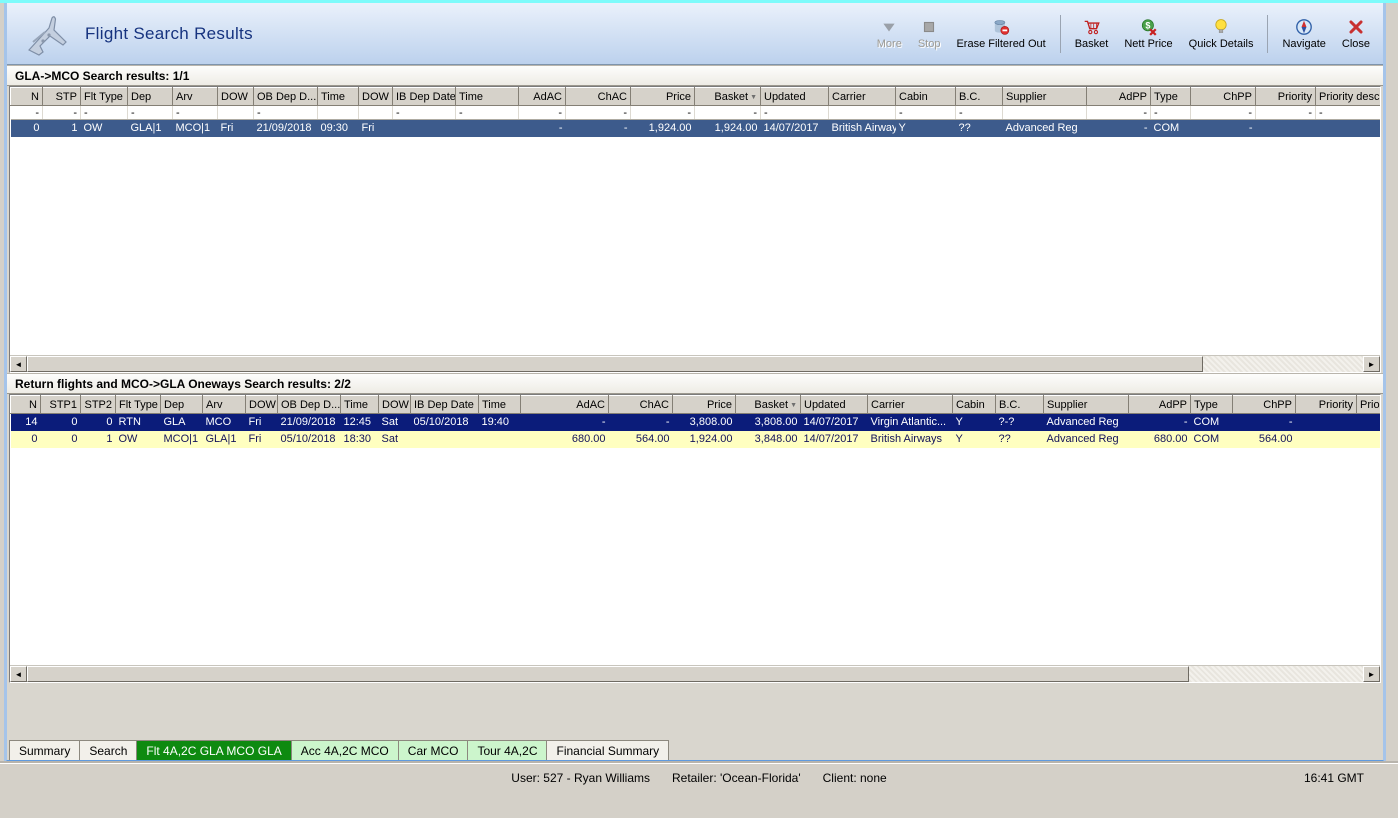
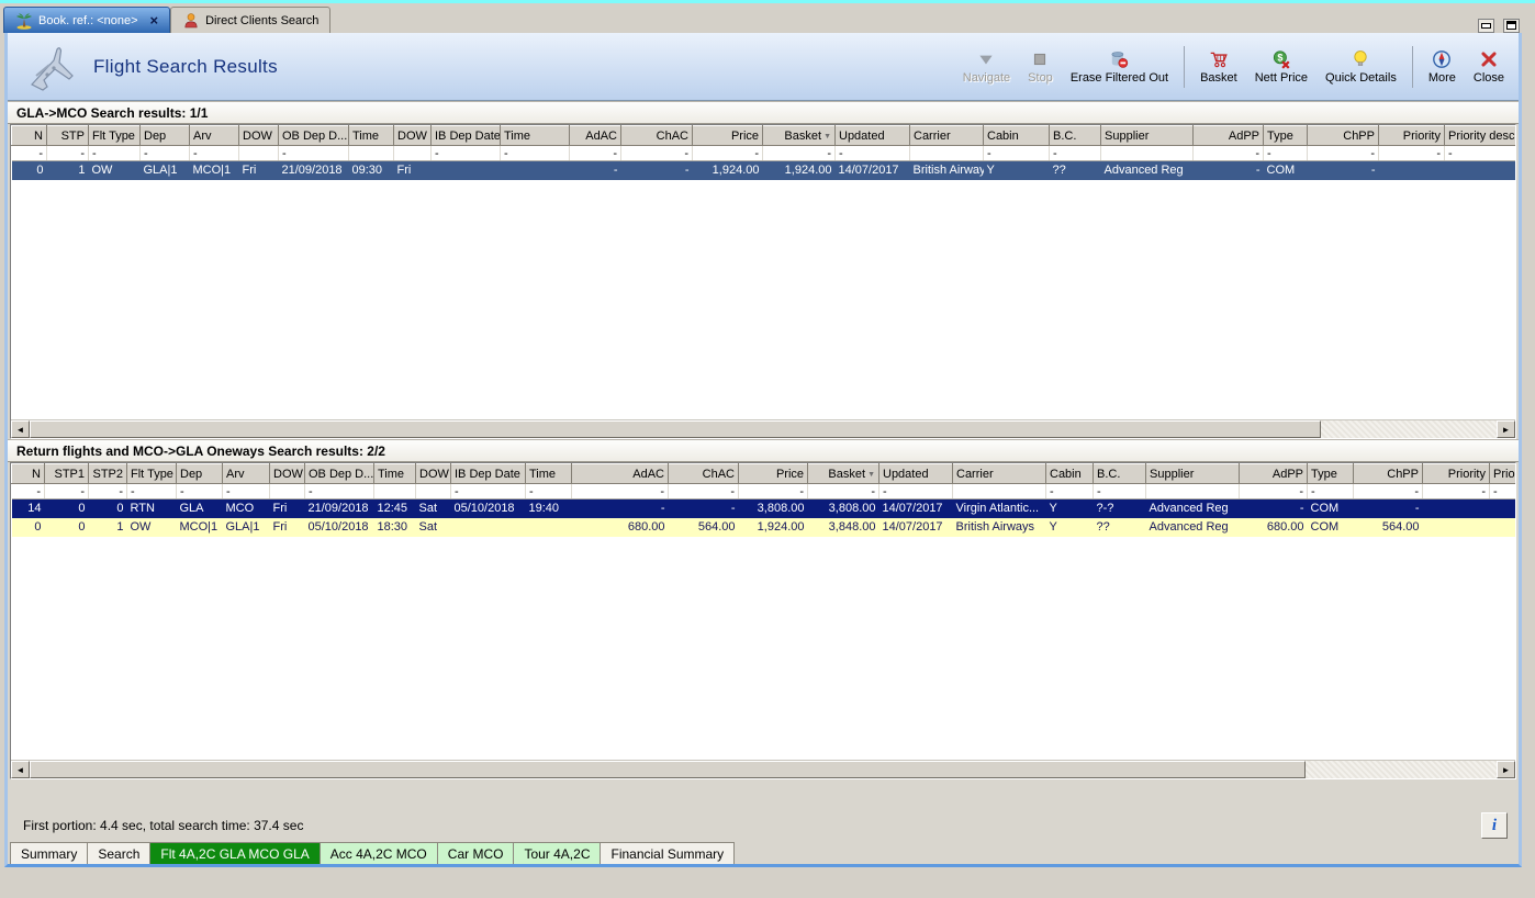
+ Book. ref.: <none>
+ ×
+ Direct Clients Search
  Flight Search Results
- More
+ Navigate
  Stop
  Erase Filtered Out
  Basket
  $
  Nett Price
  Quick Details
- Navigate
+ More
  Close
  GLA->MCO Search results: 1/1
  N	STP	Flt Type	Dep	Arv	DOW	OB Dep D...	Time	DOW	IB Dep Date	Time	AdAC	ChAC	Price	Basket	Updated	Carrier	Cabin	B.C.	Supplier	AdPP	Type	ChPP	Priority	Priority desc
  -	-	-	-	-		-			-	-	-	-	-	-	-		-	-		-	-	-	-	-
  0	1	OW	GLA|1	MCO|1	Fri	21/09/2018	09:30	Fri			-	-	1,924.00	1,924.00	14/07/2017	British Airway	Y	??	Advanced Reg	-	COM	-
  ◄
  ►
  Return flights and MCO->GLA Oneways Search results: 2/2
  N	STP1	STP2	Flt Type	Dep	Arv	DOW	OB Dep D...	Time	DOW	IB Dep Date	Time	AdAC	ChAC	Price	Basket	Updated	Carrier	Cabin	B.C.	Supplier	AdPP	Type	ChPP	Priority	Prio
+ -	-	-	-	-	-		-			-	-	-	-	-	-	-		-	-		-	-	-	-	-
  14	0	0	RTN	GLA	MCO	Fri	21/09/2018	12:45	Sat	05/10/2018	19:40	-	-	3,808.00	3,808.00	14/07/2017	Virgin Atlantic...	Y	?-?	Advanced Reg	-	COM	-
  0	0	1	OW	MCO|1	GLA|1	Fri	05/10/2018	18:30	Sat			680.00	564.00	1,924.00	3,848.00	14/07/2017	British Airways	Y	??	Advanced Reg	680.00	COM	564.00
  ◄
  ►
+ First portion: 4.4 sec, total search time: 37.4 sec
+ i
  Summary
  Search
  Flt 4A,2C GLA MCO GLA
  Acc 4A,2C MCO
  Car MCO
  Tour 4A,2C
  Financial Summary
- User: 527 - Ryan Williams
- Retailer: 'Ocean-Florida'
- Client: none
- 16:41 GMT
